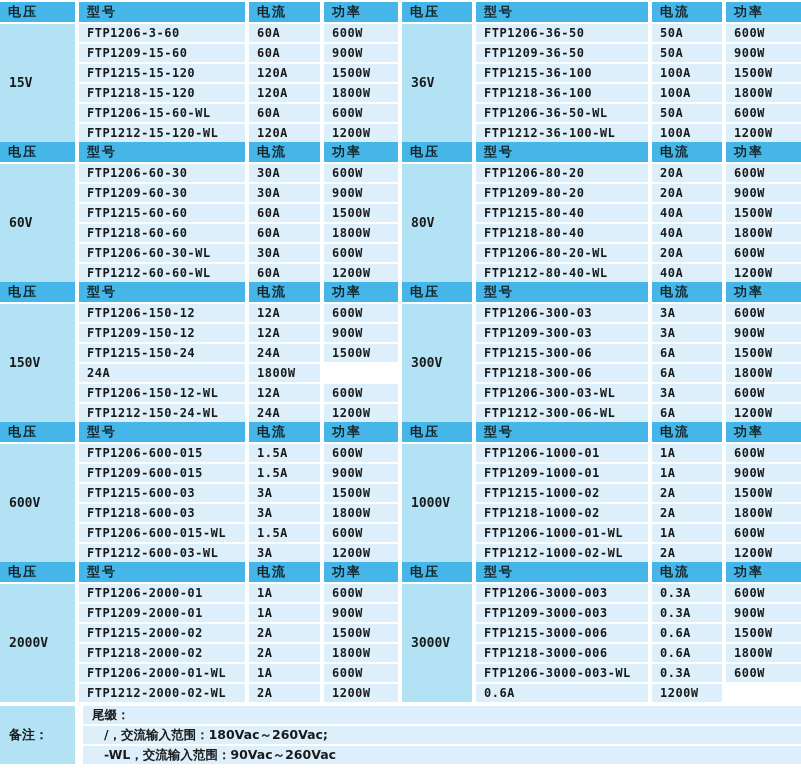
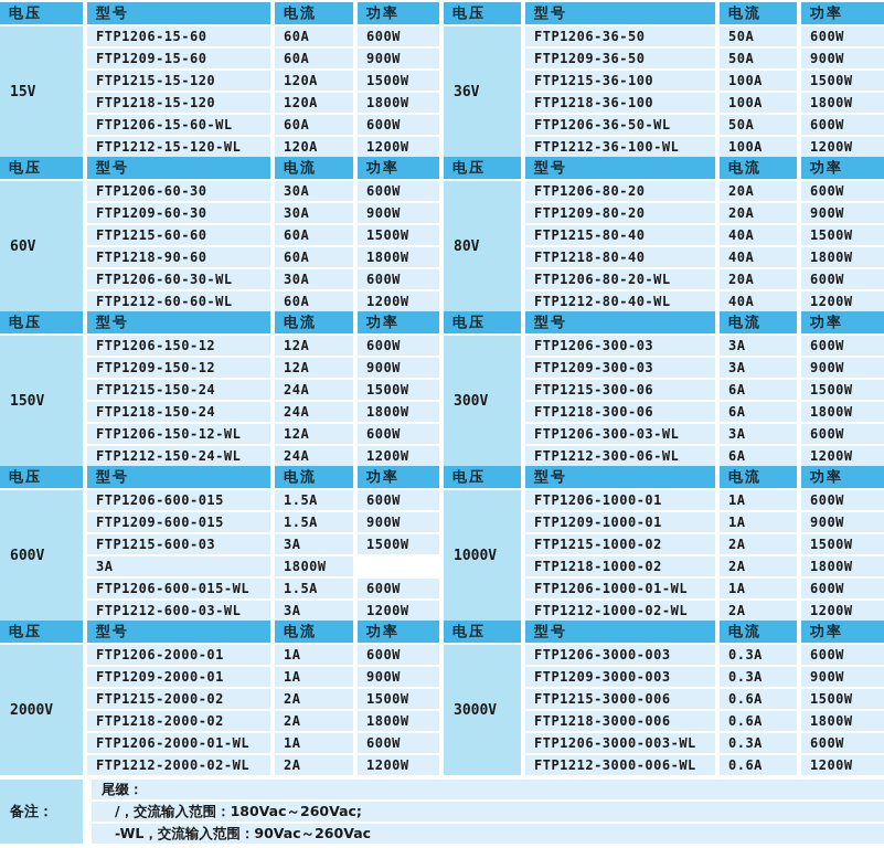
  电压
  型号
  电流
  功率
  15V
- FTP1206-3-60
+ FTP1206-15-60
  60A
  600W
  FTP1209-15-60
  60A
  900W
  FTP1215-15-120
  120A
  1500W
  FTP1218-15-120
  120A
  1800W
  FTP1206-15-60-WL
  60A
  600W
  FTP1212-15-120-WL
  120A
  1200W
  电压
  型号
  电流
  功率
  36V
  FTP1206-36-50
  50A
  600W
  FTP1209-36-50
  50A
  900W
  FTP1215-36-100
  100A
  1500W
  FTP1218-36-100
  100A
  1800W
  FTP1206-36-50-WL
  50A
  600W
  FTP1212-36-100-WL
  100A
  1200W
  电压
  型号
  电流
  功率
  60V
  FTP1206-60-30
  30A
  600W
  FTP1209-60-30
  30A
  900W
  FTP1215-60-60
  60A
  1500W
- FTP1218-60-60
+ FTP1218-90-60
  60A
  1800W
  FTP1206-60-30-WL
  30A
  600W
  FTP1212-60-60-WL
  60A
  1200W
  电压
  型号
  电流
  功率
  80V
  FTP1206-80-20
  20A
  600W
  FTP1209-80-20
  20A
  900W
  FTP1215-80-40
  40A
  1500W
  FTP1218-80-40
  40A
  1800W
  FTP1206-80-20-WL
  20A
  600W
  FTP1212-80-40-WL
  40A
  1200W
  电压
  型号
  电流
  功率
  150V
  FTP1206-150-12
  12A
  600W
  FTP1209-150-12
  12A
  900W
  FTP1215-150-24
  24A
  1500W
+ FTP1218-150-24
  24A
  1800W
  FTP1206-150-12-WL
  12A
  600W
  FTP1212-150-24-WL
  24A
  1200W
  电压
  型号
  电流
  功率
  300V
  FTP1206-300-03
  3A
  600W
  FTP1209-300-03
  3A
  900W
  FTP1215-300-06
  6A
  1500W
  FTP1218-300-06
  6A
  1800W
  FTP1206-300-03-WL
  3A
  600W
  FTP1212-300-06-WL
  6A
  1200W
  电压
  型号
  电流
  功率
  600V
  FTP1206-600-015
  1.5A
  600W
  FTP1209-600-015
  1.5A
  900W
  FTP1215-600-03
  3A
  1500W
- FTP1218-600-03
  3A
  1800W
  FTP1206-600-015-WL
  1.5A
  600W
  FTP1212-600-03-WL
  3A
  1200W
  电压
  型号
  电流
  功率
  1000V
  FTP1206-1000-01
  1A
  600W
  FTP1209-1000-01
  1A
  900W
  FTP1215-1000-02
  2A
  1500W
  FTP1218-1000-02
  2A
  1800W
  FTP1206-1000-01-WL
  1A
  600W
  FTP1212-1000-02-WL
  2A
  1200W
  电压
  型号
  电流
  功率
  2000V
  FTP1206-2000-01
  1A
  600W
  FTP1209-2000-01
  1A
  900W
  FTP1215-2000-02
  2A
  1500W
  FTP1218-2000-02
  2A
  1800W
  FTP1206-2000-01-WL
  1A
  600W
  FTP1212-2000-02-WL
  2A
  1200W
  电压
  型号
  电流
  功率
  3000V
  FTP1206-3000-003
  0.3A
  600W
  FTP1209-3000-003
  0.3A
  900W
  FTP1215-3000-006
  0.6A
  1500W
  FTP1218-3000-006
  0.6A
  1800W
  FTP1206-3000-003-WL
  0.3A
  600W
+ FTP1212-3000-006-WL
  0.6A
  1200W
  备注：
  尾缀：
  /，交流输入范围：180Vac～260Vac;
  -WL，交流输入范围：90Vac～260Vac
